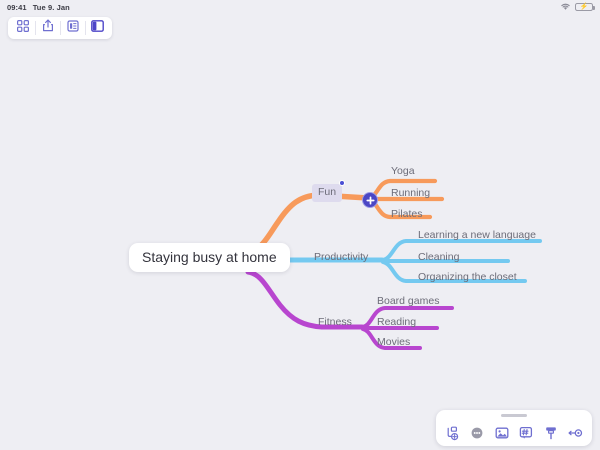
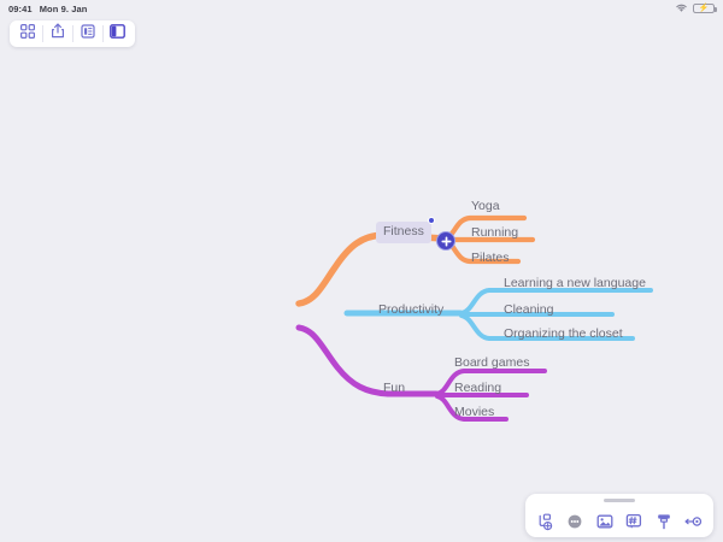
  09:41
- Tue 9. Jan
+ Mon 9. Jan
- Staying busy at home
- Fun
+ Fitness
  Yoga
  Running
  Pilates
  Productivity
  Learning a new language
  Cleaning
  Organizing the closet
- Fitness
+ Fun
  Board games
  Reading
  Movies
